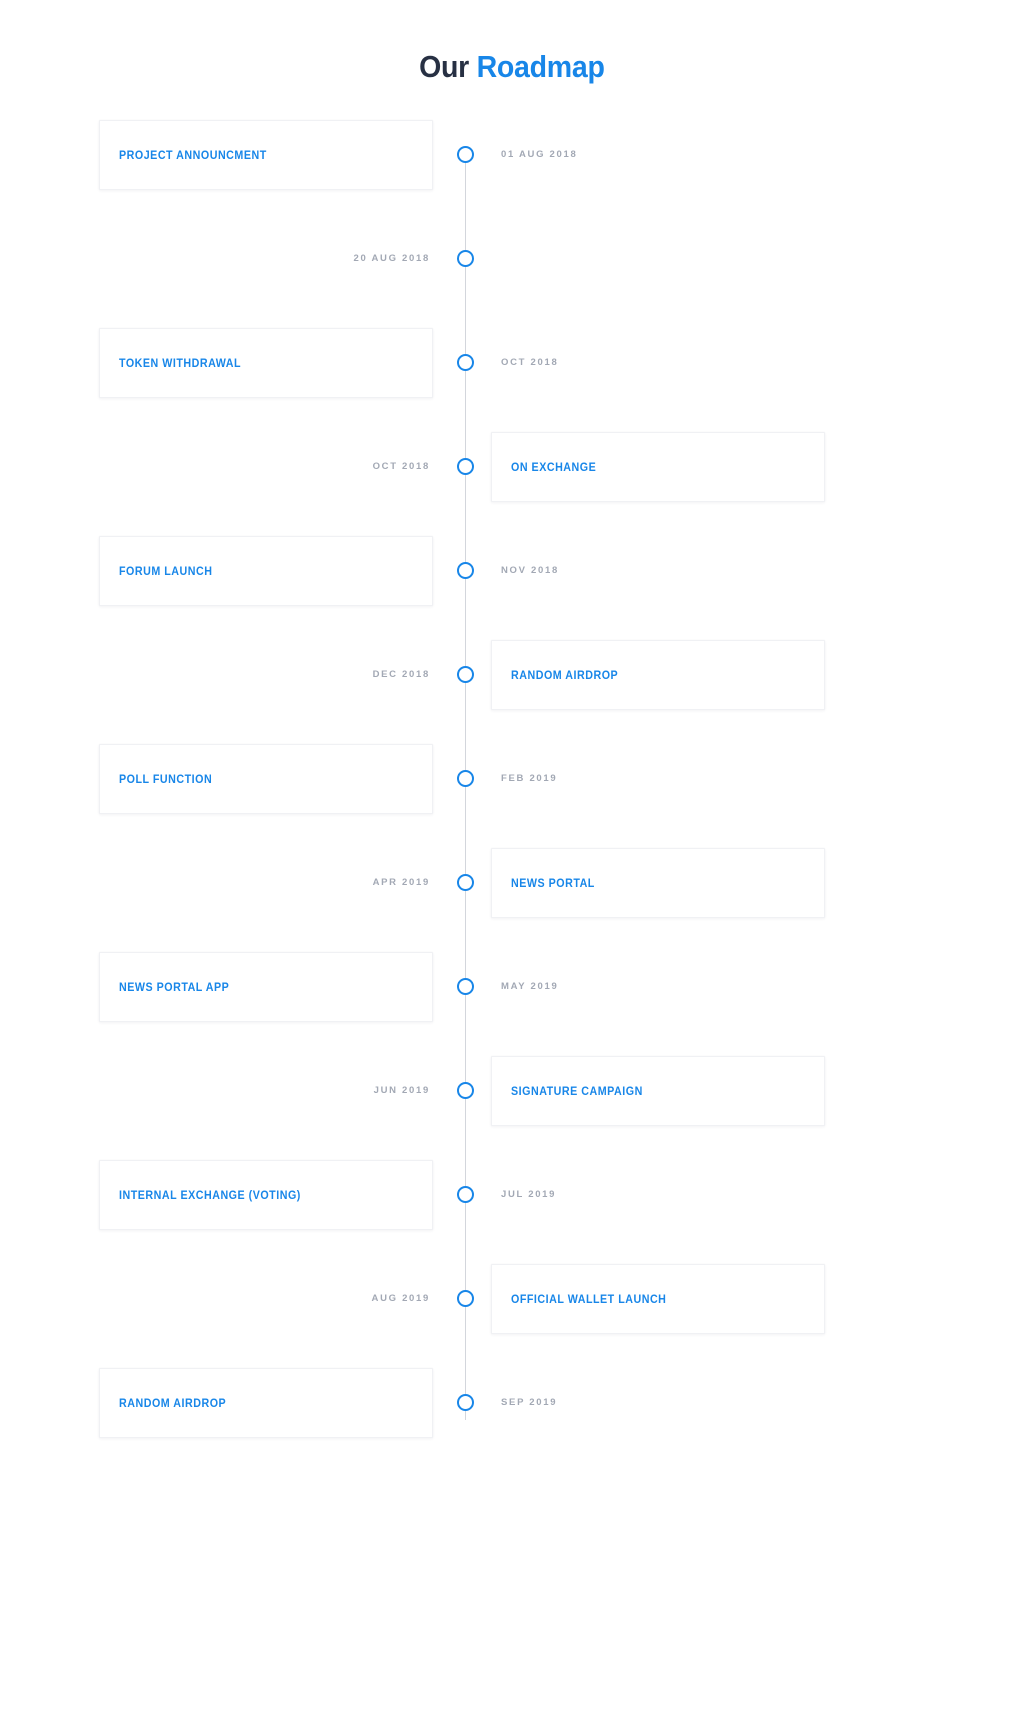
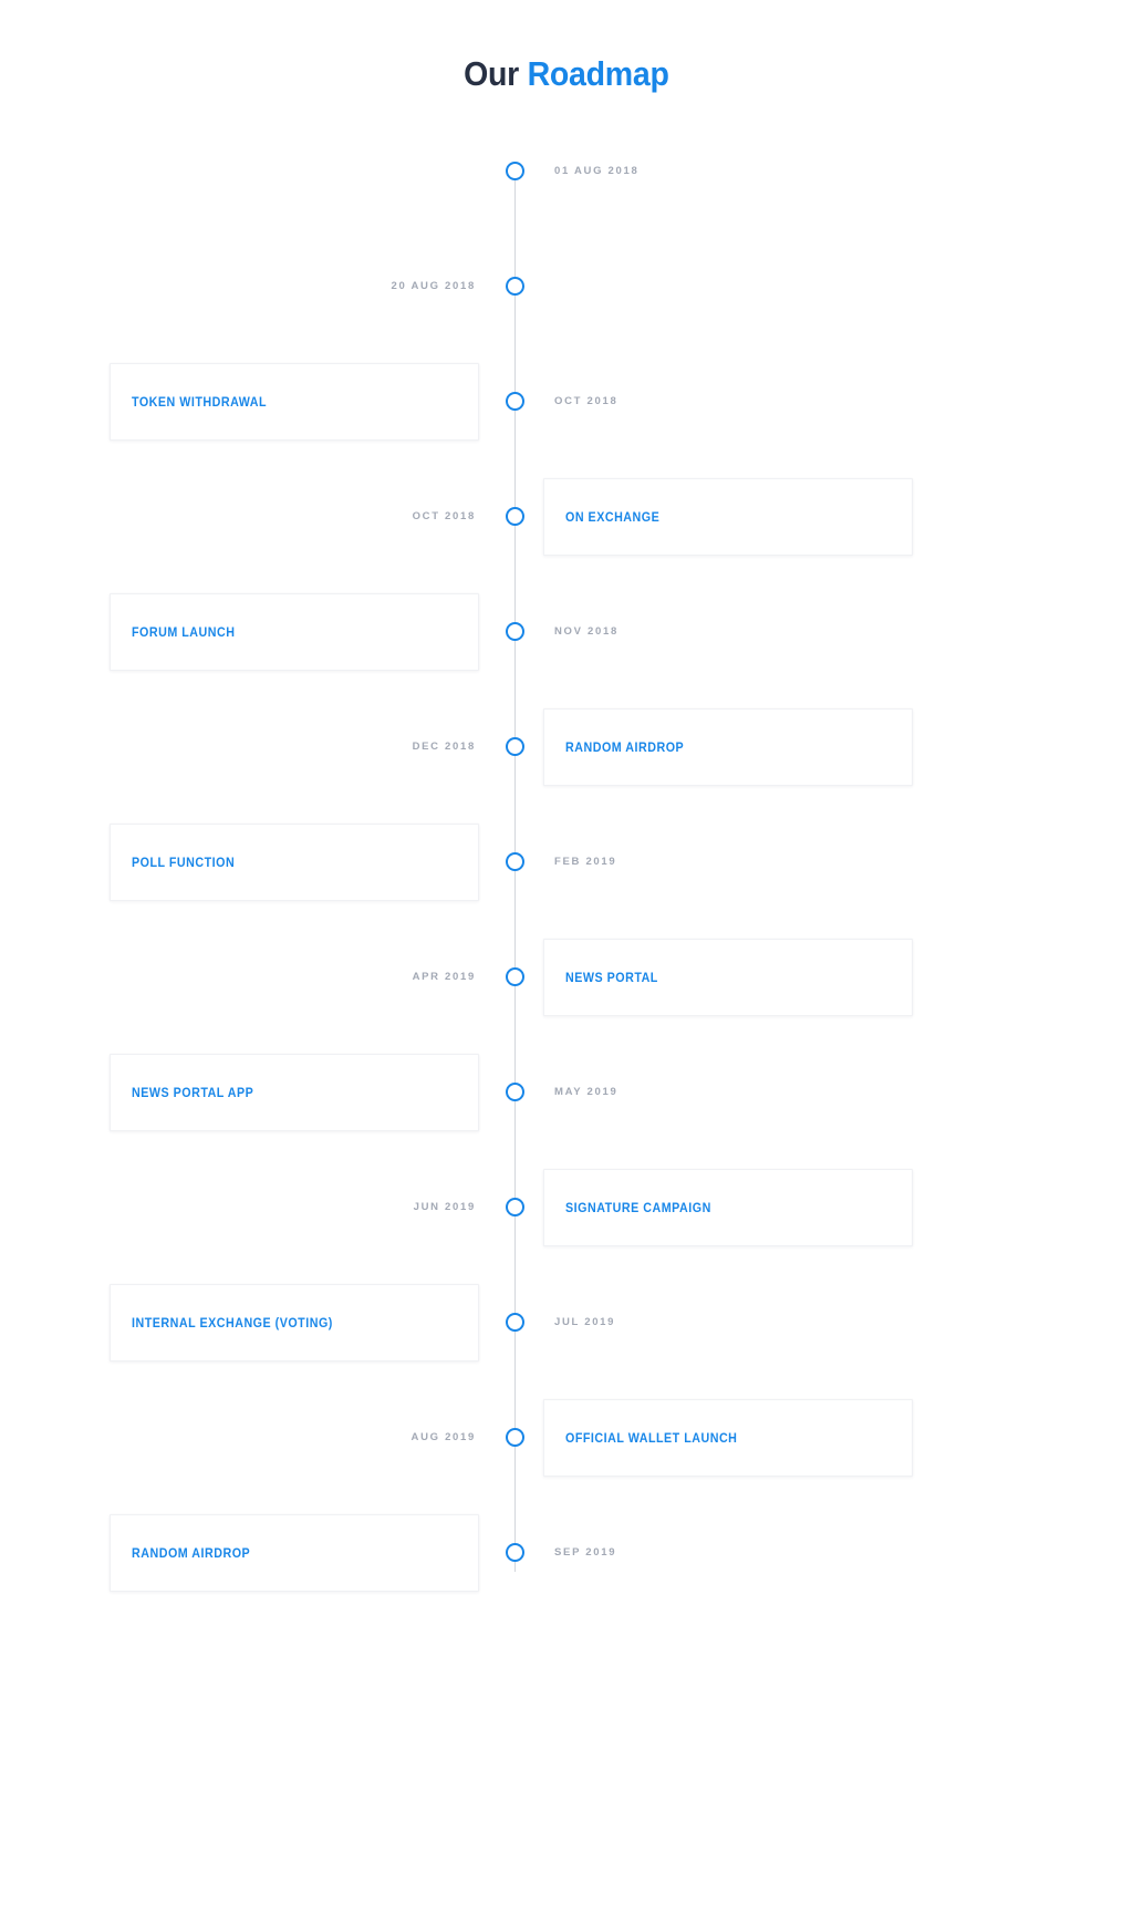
  Our Roadmap
- PROJECT ANNOUNCMENT
  01 AUG 2018
  20 AUG 2018
  TOKEN WITHDRAWAL
  OCT 2018
  ON EXCHANGE
  OCT 2018
  FORUM LAUNCH
  NOV 2018
  RANDOM AIRDROP
  DEC 2018
  POLL FUNCTION
  FEB 2019
  NEWS PORTAL
  APR 2019
  NEWS PORTAL APP
  MAY 2019
  SIGNATURE CAMPAIGN
  JUN 2019
  INTERNAL EXCHANGE (VOTING)
  JUL 2019
  OFFICIAL WALLET LAUNCH
  AUG 2019
  RANDOM AIRDROP
  SEP 2019
